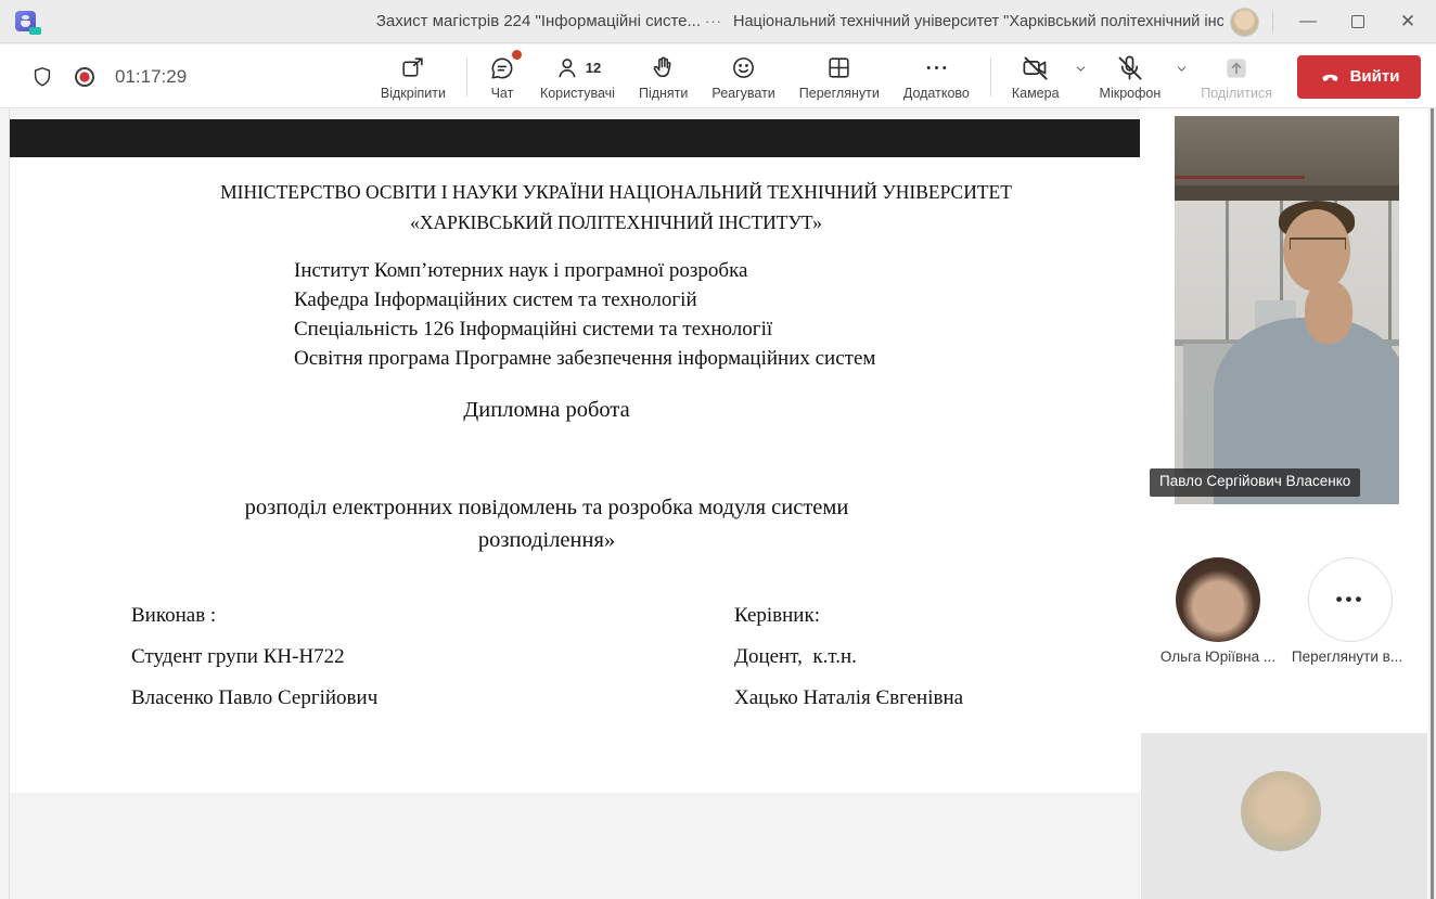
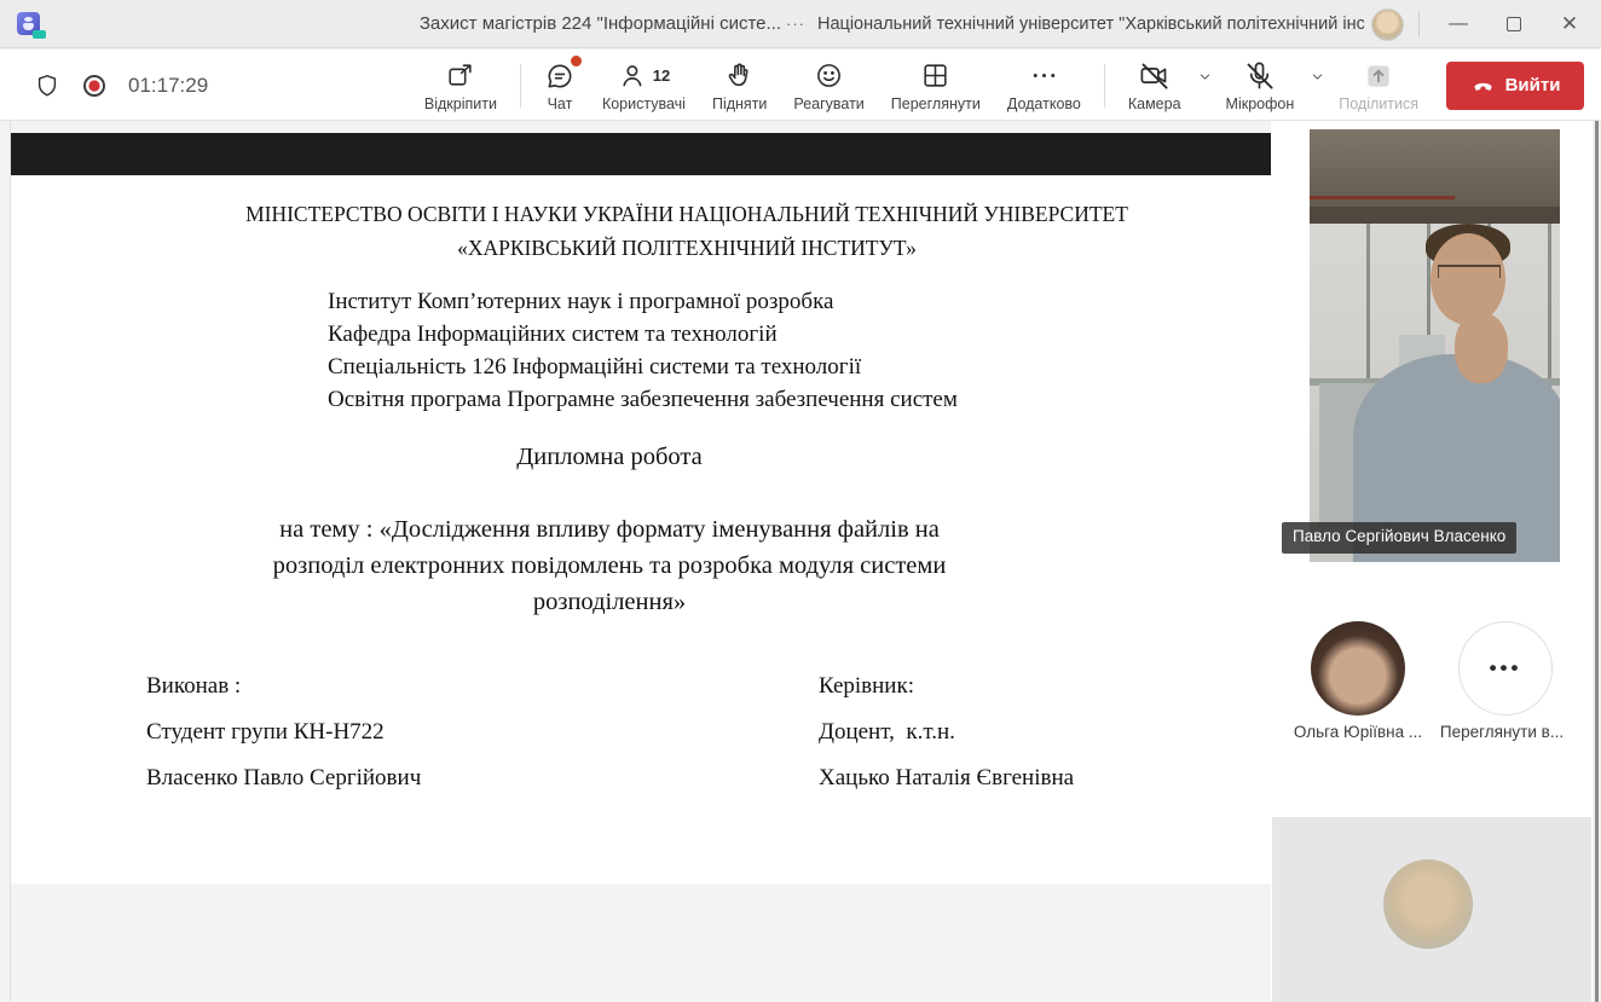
  Захист магістрів 224 "Інформаційні систе...
  ···
  Національний технічний університет "Харківський політехнічний інс
  —
  ✕
  01:17:29
  Відкріпити
  Чат
  12
  Користувачі
  Підняти
  Реагувати
  Переглянути
  Додатково
  Камера
  Мікрофон
  Поділитися
  Вийти
  МІНІСТЕРСТВО ОСВІТИ І НАУКИ УКРАЇНИ НАЦІОНАЛЬНИЙ ТЕХНІЧНИЙ УНІВЕРСИТЕТ
  «ХАРКІВСЬКИЙ ПОЛІТЕХНІЧНИЙ ІНСТИТУТ»
  Інститут Комп’ютерних наук і програмної розробка
  Кафедра Інформаційних систем та технологій
  Спеціальність 126 Інформаційні системи та технології
- Освітня програма Програмне забезпечення інформаційних систем
+ Освітня програма Програмне забезпечення забезпечення систем
  Дипломна робота
+ на тему : «Дослідження впливу формату іменування файлів на
  розподіл електронних повідомлень та розробка модуля системи
  розподілення»
  Виконав :
  Студент групи КН-Н722
  Власенко Павло Сергійович
  Керівник:
  Доцент, к.т.н.
  Хацько Наталія Євгенівна
  Павло Сергійович Власенко
  •••
  Ольга Юріївна ...
  Переглянути в...
